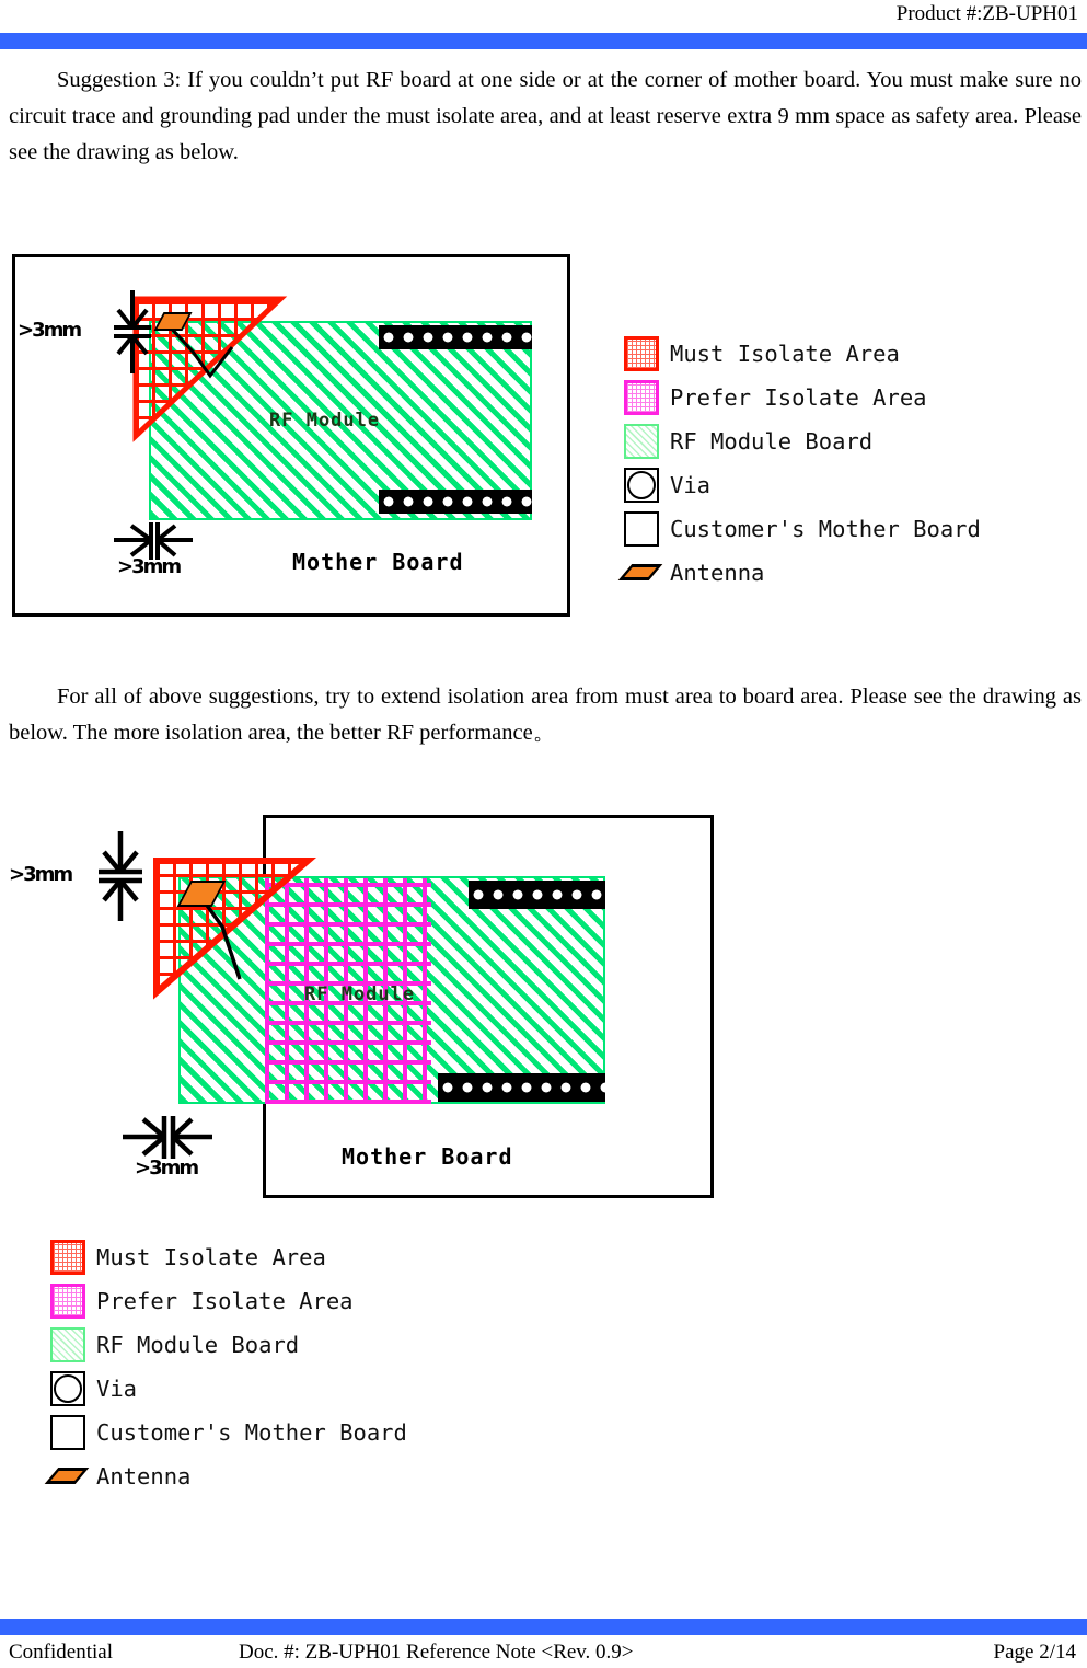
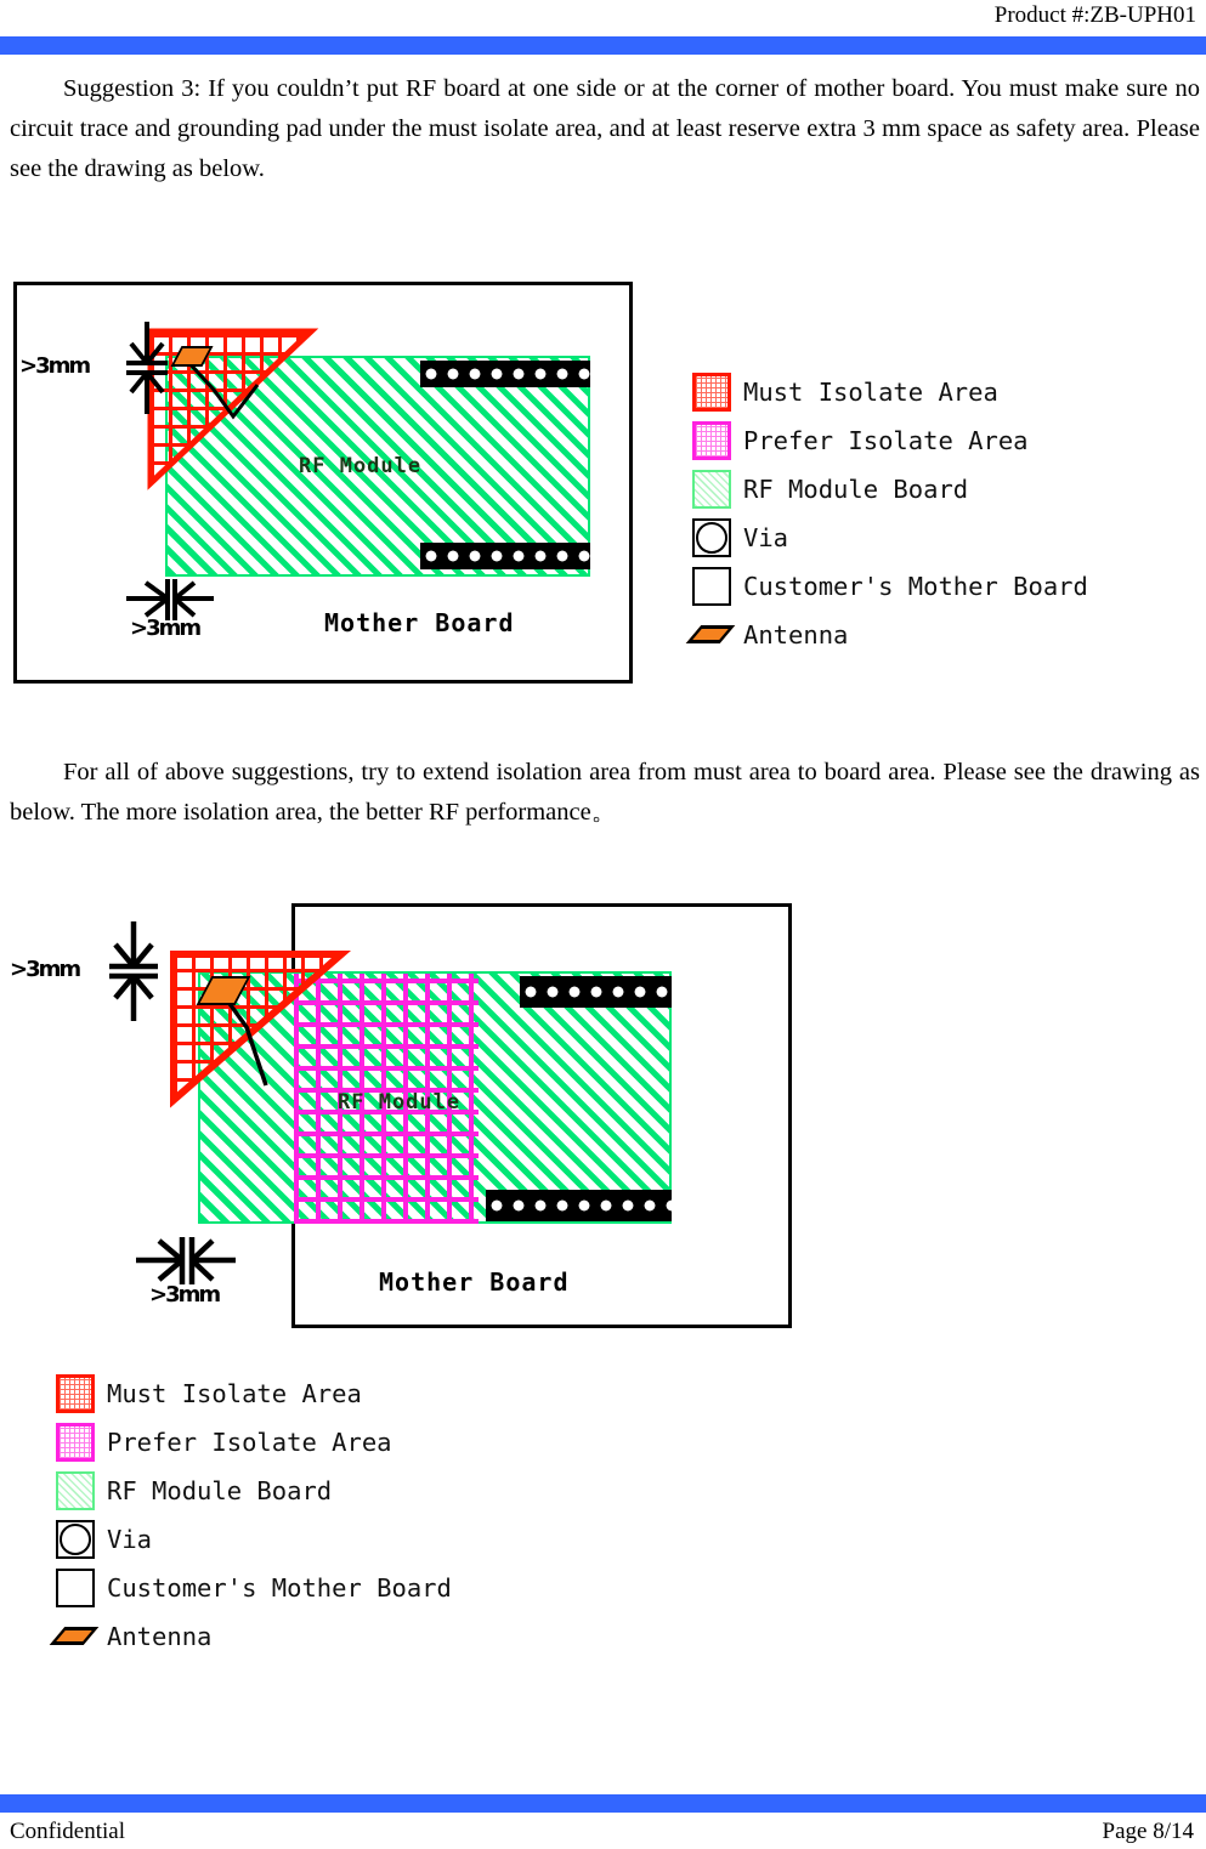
  Product #:ZB-UPH01
- Suggestion 3: If you couldn’t put RF board at one side or at the corner of mother board. You must make sure no circuit trace and grounding pad under the must isolate area, and at least reserve extra 9 mm space as safety area. Please see the drawing as below.
+ Suggestion 3: If you couldn’t put RF board at one side or at the corner of mother board. You must make sure no circuit trace and grounding pad under the must isolate area, and at least reserve extra 3 mm space as safety area. Please see the drawing as below.
  >3mm
  >3mm
  RF Module
  Mother Board
  Must Isolate Area
  Prefer Isolate Area
  RF Module Board
  Via
  Customer's Mother Board
  Antenna
  For all of above suggestions, try to extend isolation area from must area to board area. Please see the drawing as below. The more isolation area, the better RF performance。
  >3mm
  >3mm
  RF Module
  Mother Board
  Must Isolate Area
  Prefer Isolate Area
  RF Module Board
  Via
  Customer's Mother Board
  Antenna
  Confidential
- Doc. #: ZB-UPH01 Reference Note <Rev. 0.9>
- Page 2/14
+ Page 8/14
